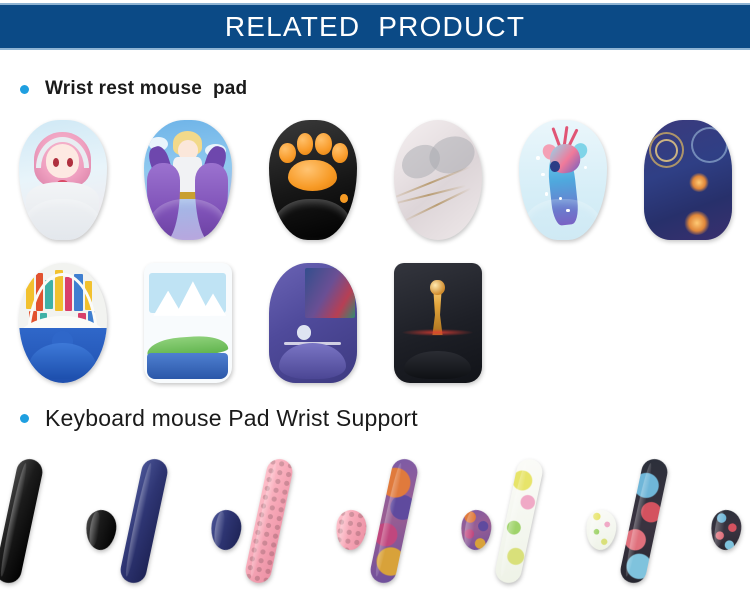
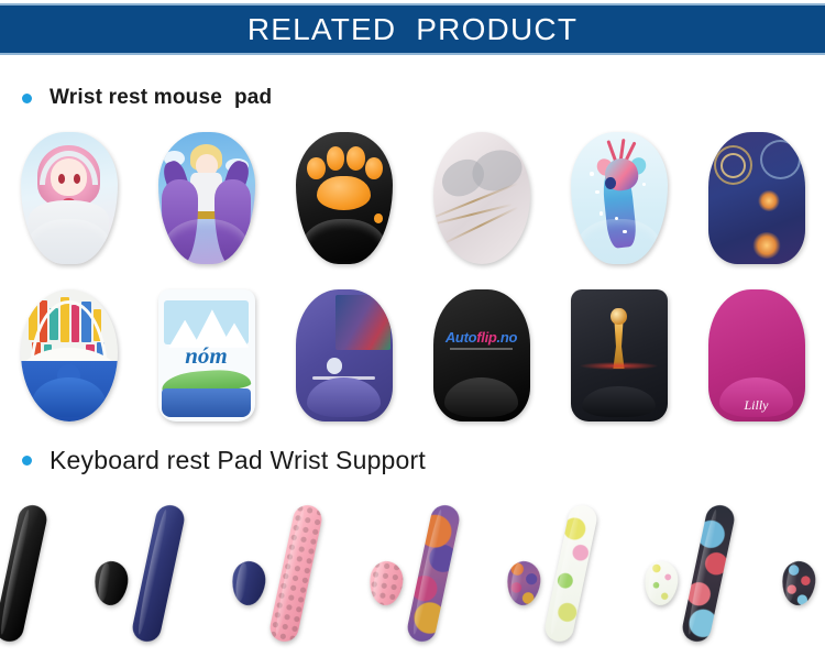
  RELATED PRODUCT
  Wrist rest mouse pad
+ nóm
+ Autoflip.no
+ Lilly
- Keyboard mouse Pad Wrist Support
+ Keyboard rest Pad Wrist Support
